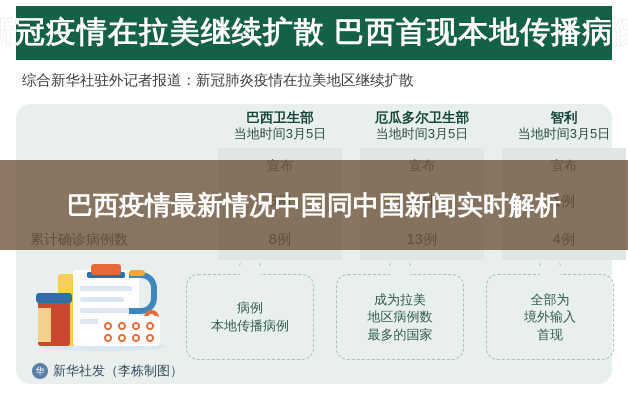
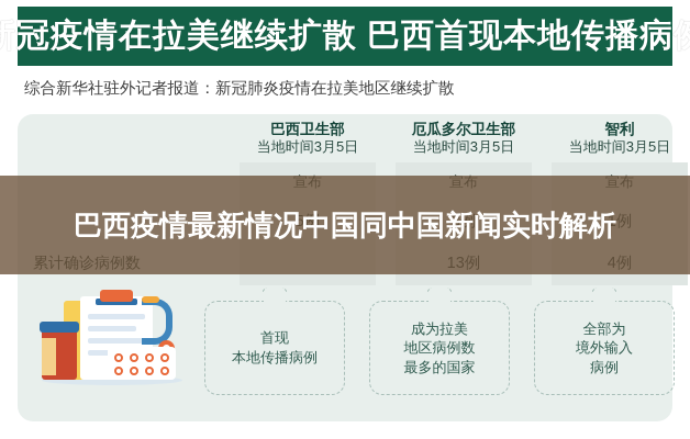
  冠疫情在拉美继续扩散 巴西首现本地传播病
  综合新华社驻外记者报道：新冠肺炎疫情在拉美地区继续扩散
  巴西卫生部
  当地时间3月5日
  厄瓜多尔卫生部
  当地时间3月5日
  智利
  当地时间3月5日
  宣布
  宣布
  宣布
  5例
  3例
  1例
  累计确诊病例数
- 8例
  13例
  4例
- 病例
+ 首现
  本地传播病例
  成为拉美
  地区病例数
  最多的国家
  全部为
  境外输入
- 首现
+ 病例
- 华
- 新华社发（李栋制图）
  巴西疫情最新情况中国同中国新闻实时解析
